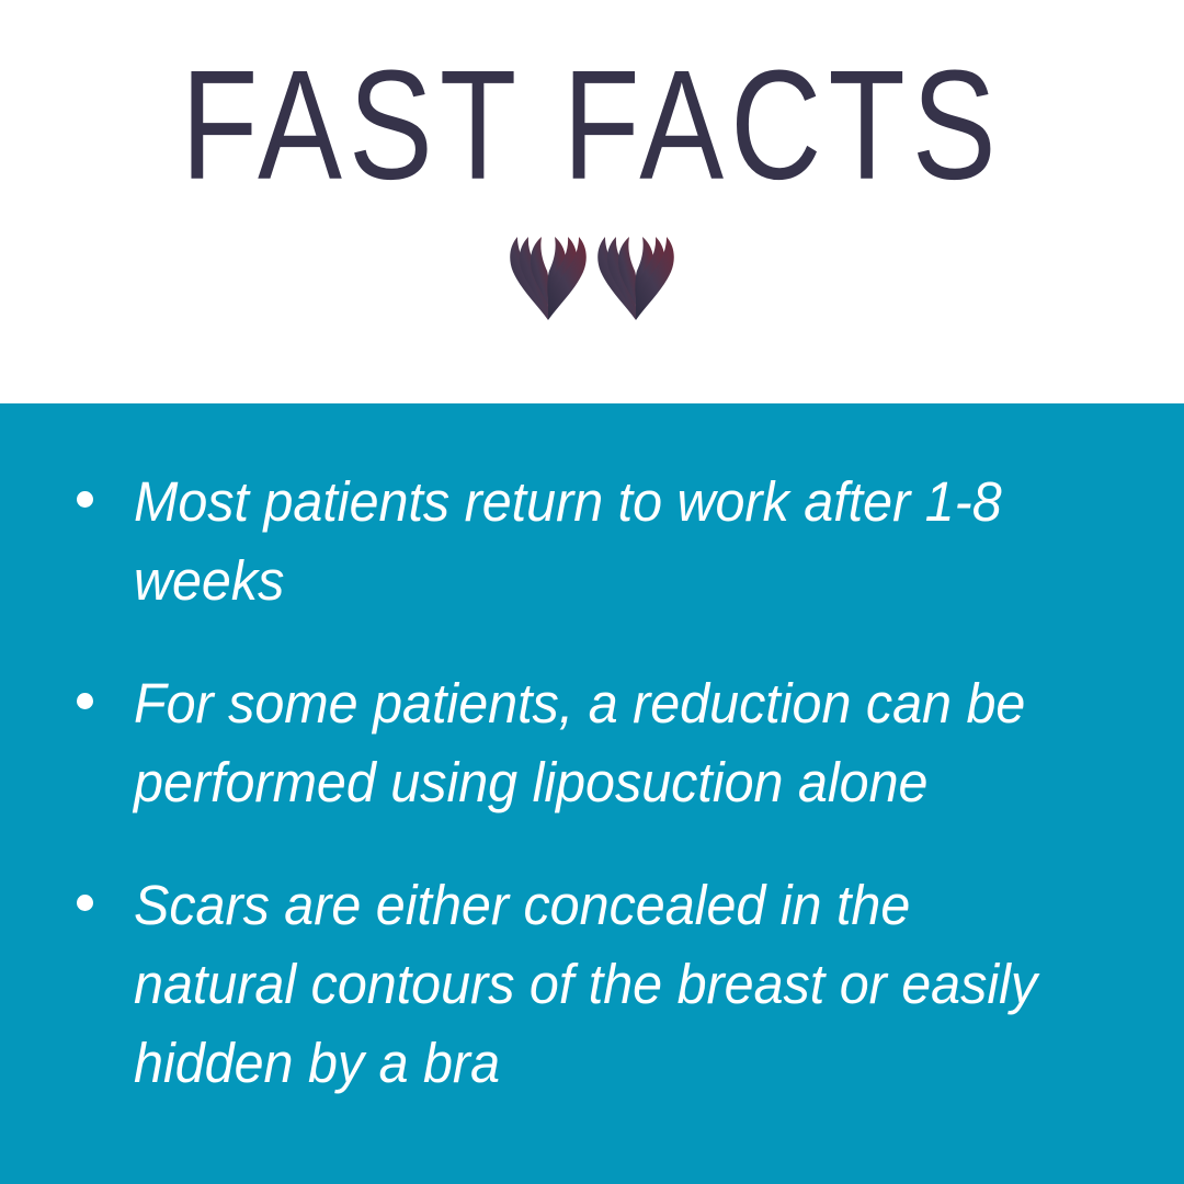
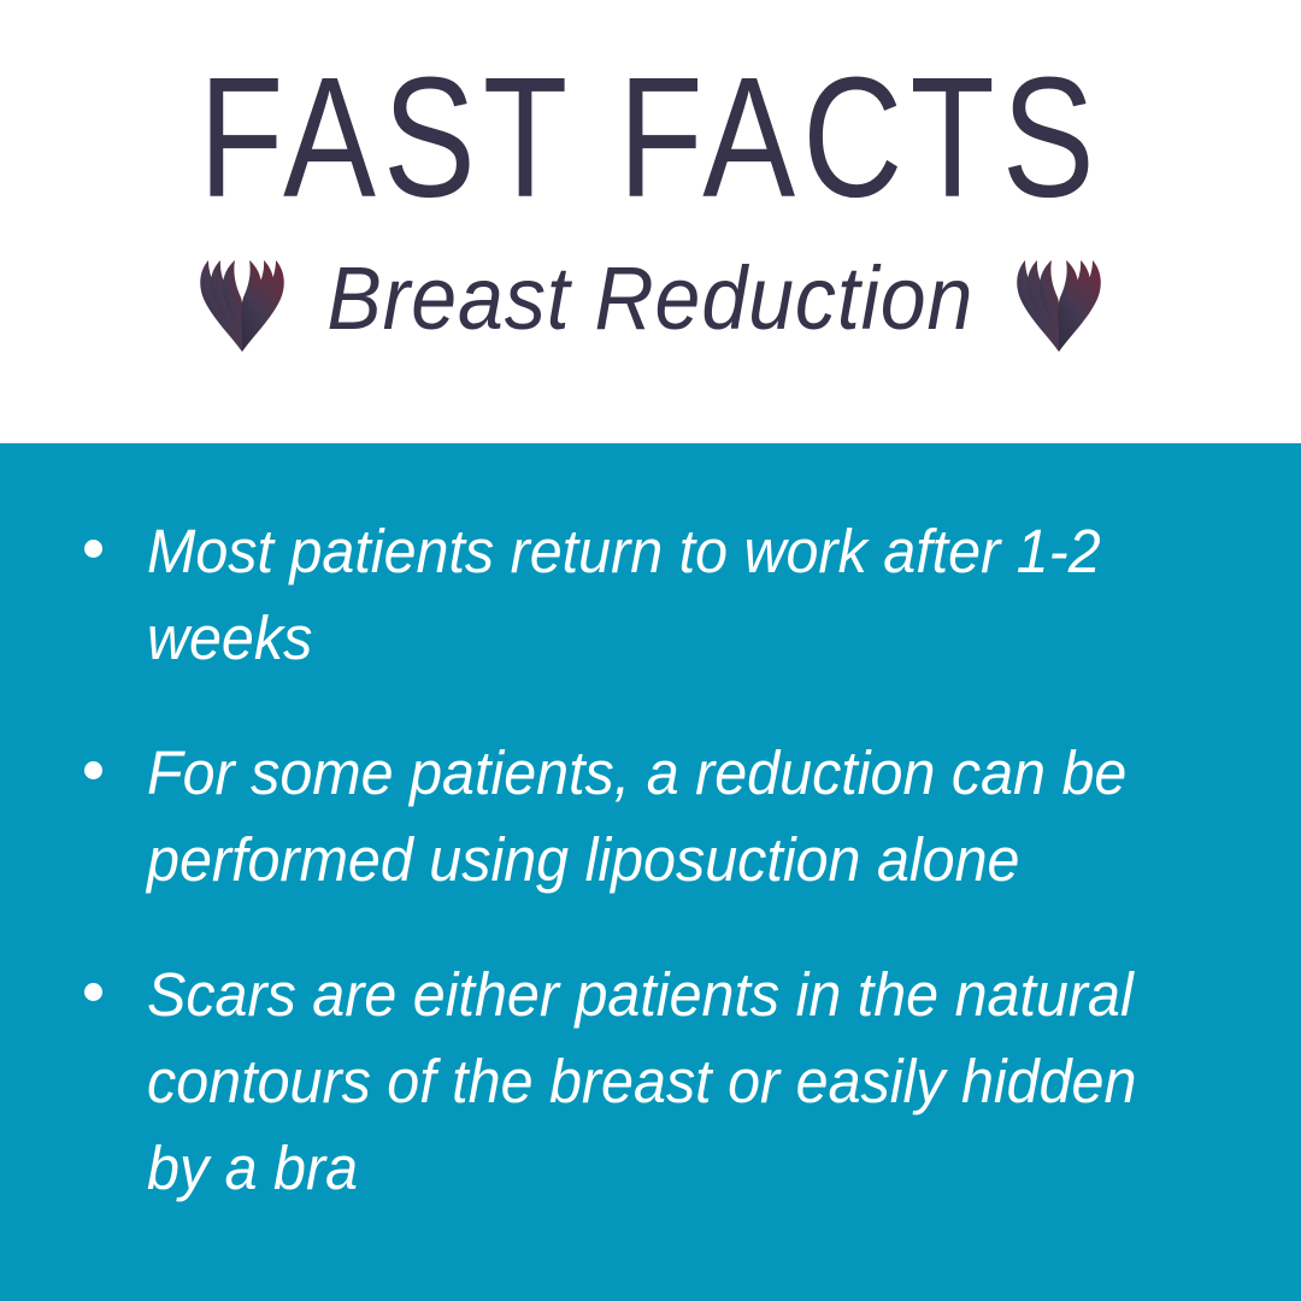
  FAST FACTS
+ Breast Reduction
- Most patients return to work after 1-8 weeks
+ Most patients return to work after 1-2 weeks
  For some patients, a reduction can be performed using liposuction alone
- Scars are either concealed in the natural contours of the breast or easily hidden by a bra
+ Scars are either patients in the natural contours of the breast or easily hidden by a bra
